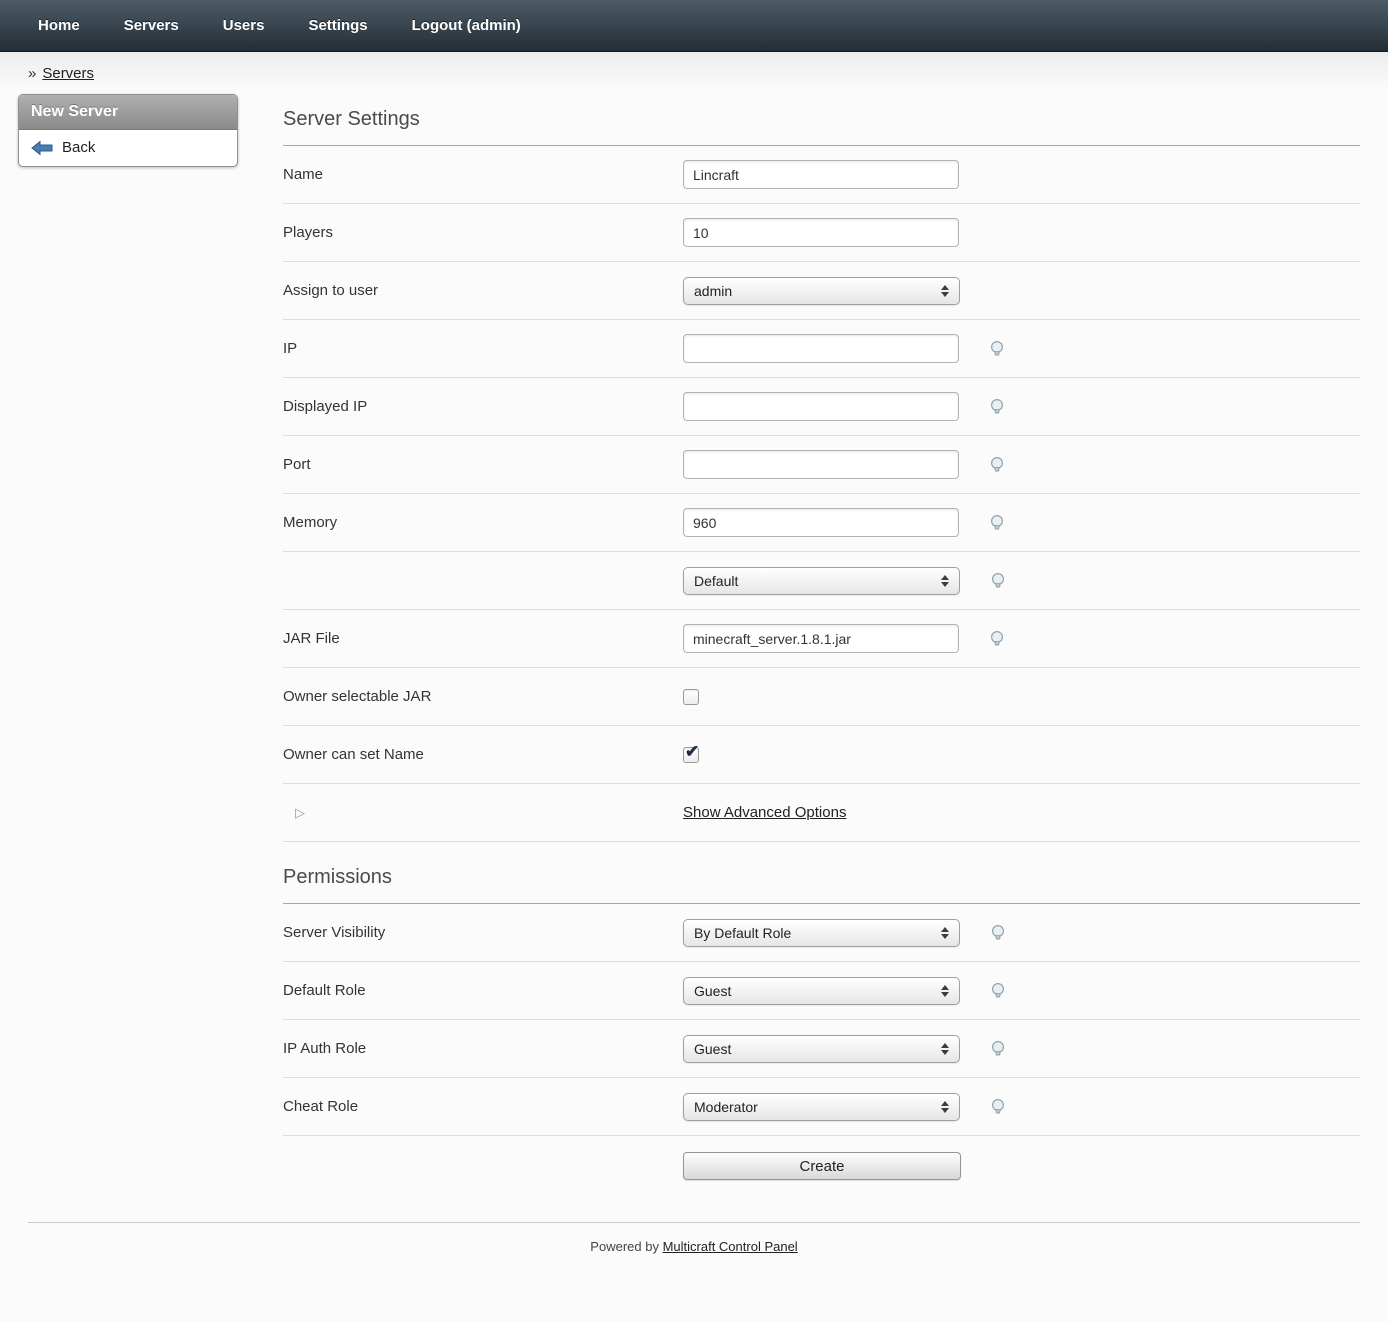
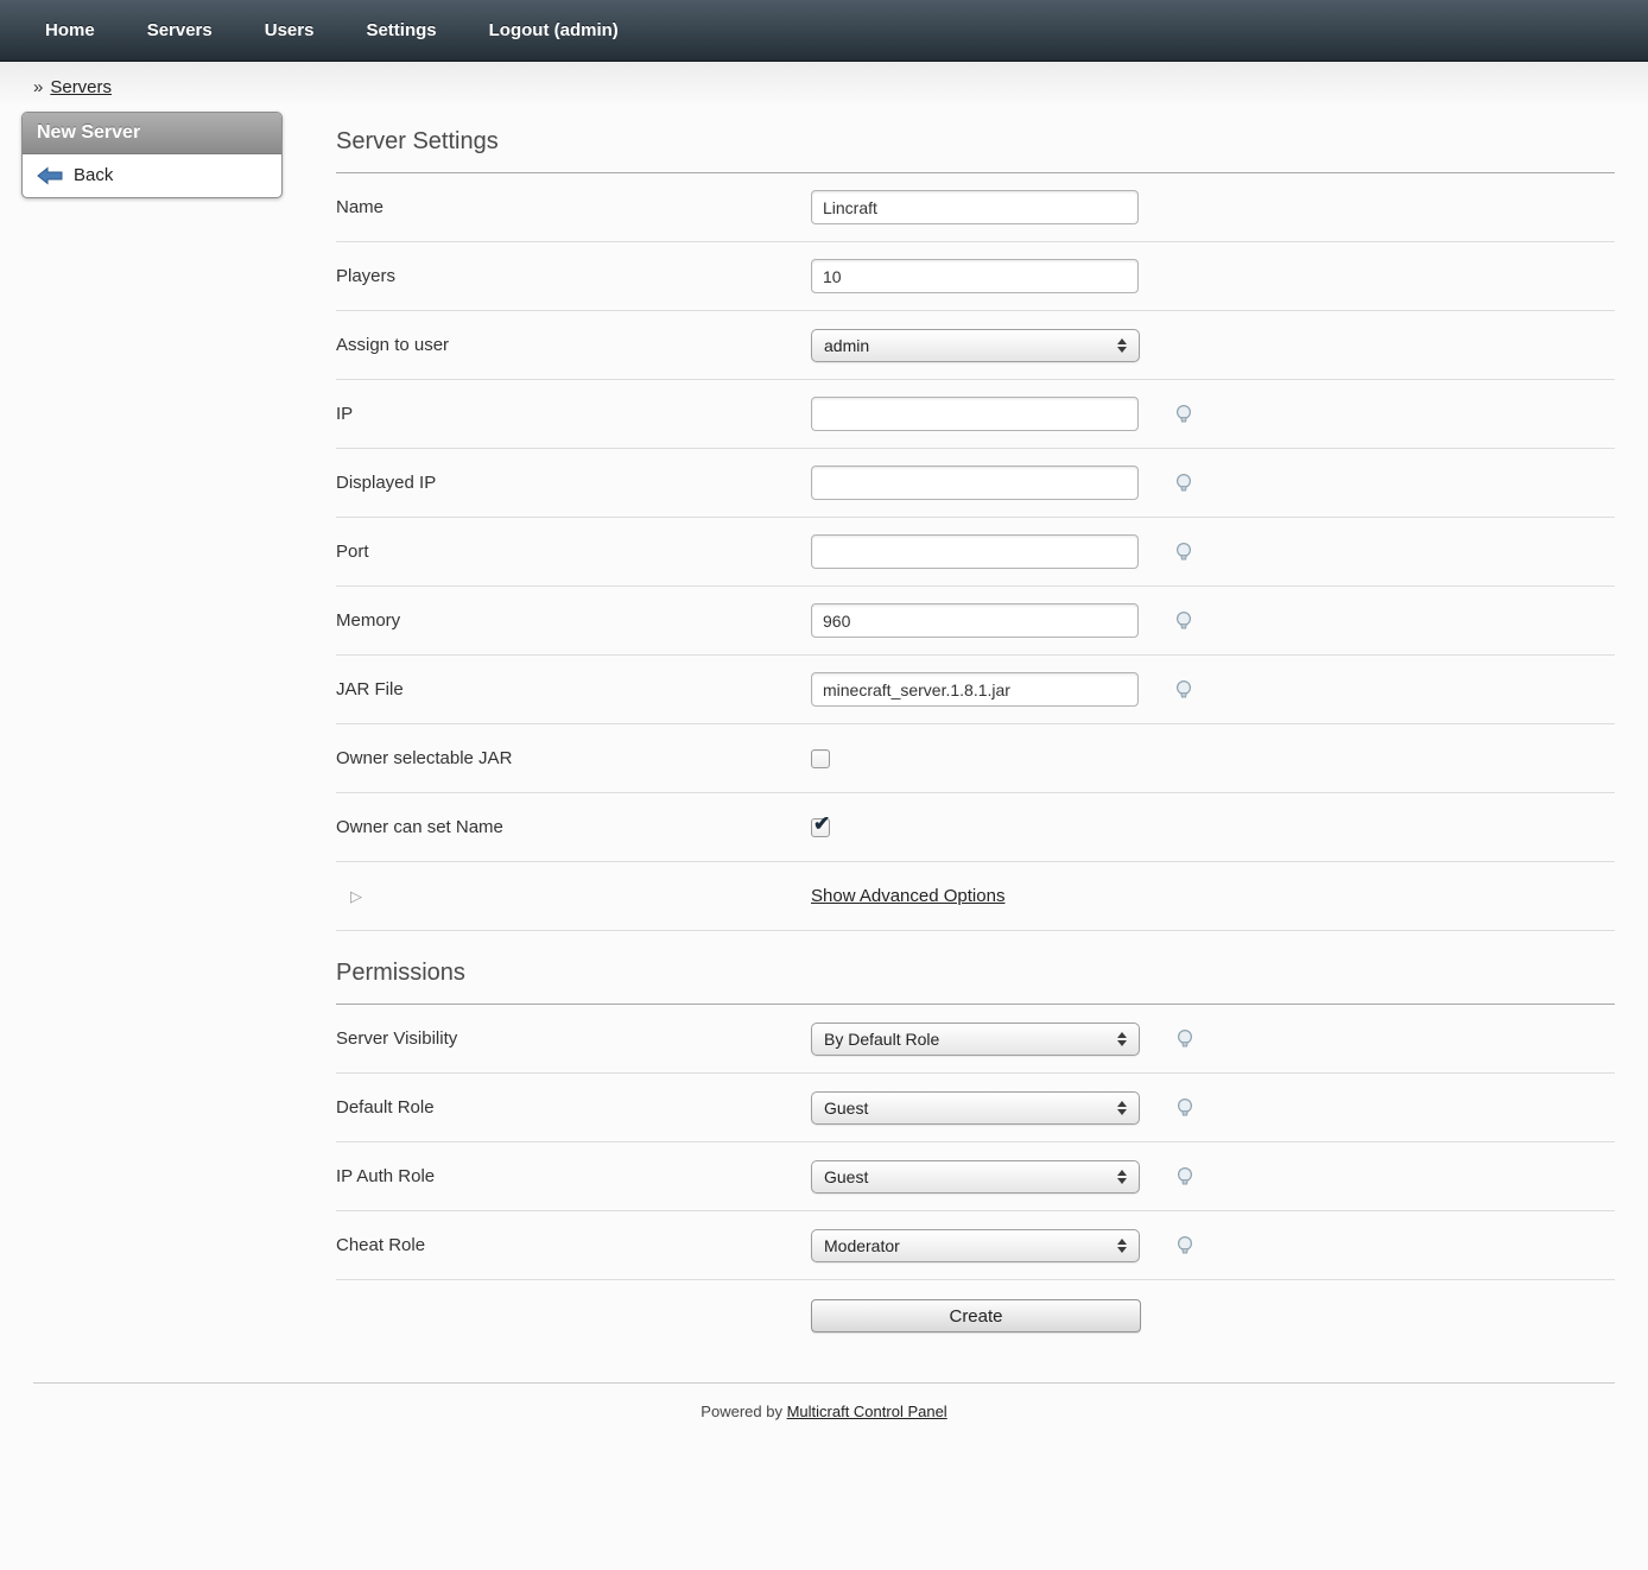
  Home
  Servers
  Users
  Settings
  Logout (admin)
  » Servers
  New Server
  Back
  Server Settings
  Name
  Lincraft
  Players
  10
  Assign to user
  admin
  IP
  Displayed IP
  Port
  Memory
  960
- Default
  JAR File
  minecraft_server.1.8.1.jar
  Owner selectable JAR
  Owner can set Name
  ▷
  Show Advanced Options
  Permissions
  Server Visibility
  By Default Role
  Default Role
  Guest
  IP Auth Role
  Guest
  Cheat Role
  Moderator
  Create
  Powered by Multicraft Control Panel
